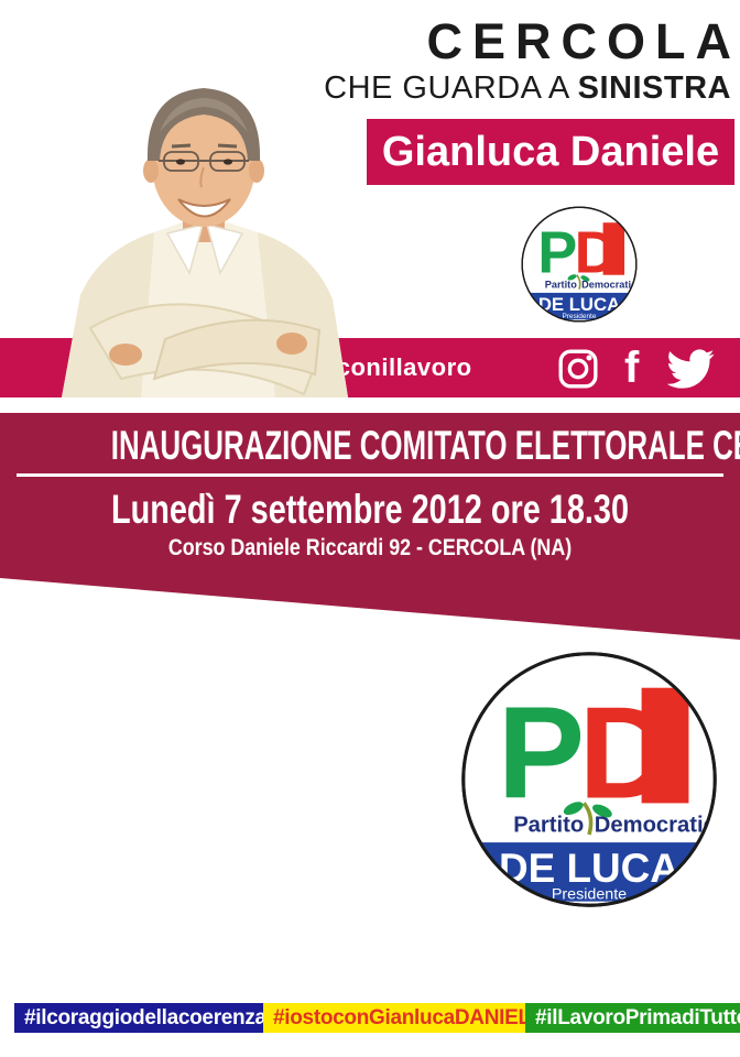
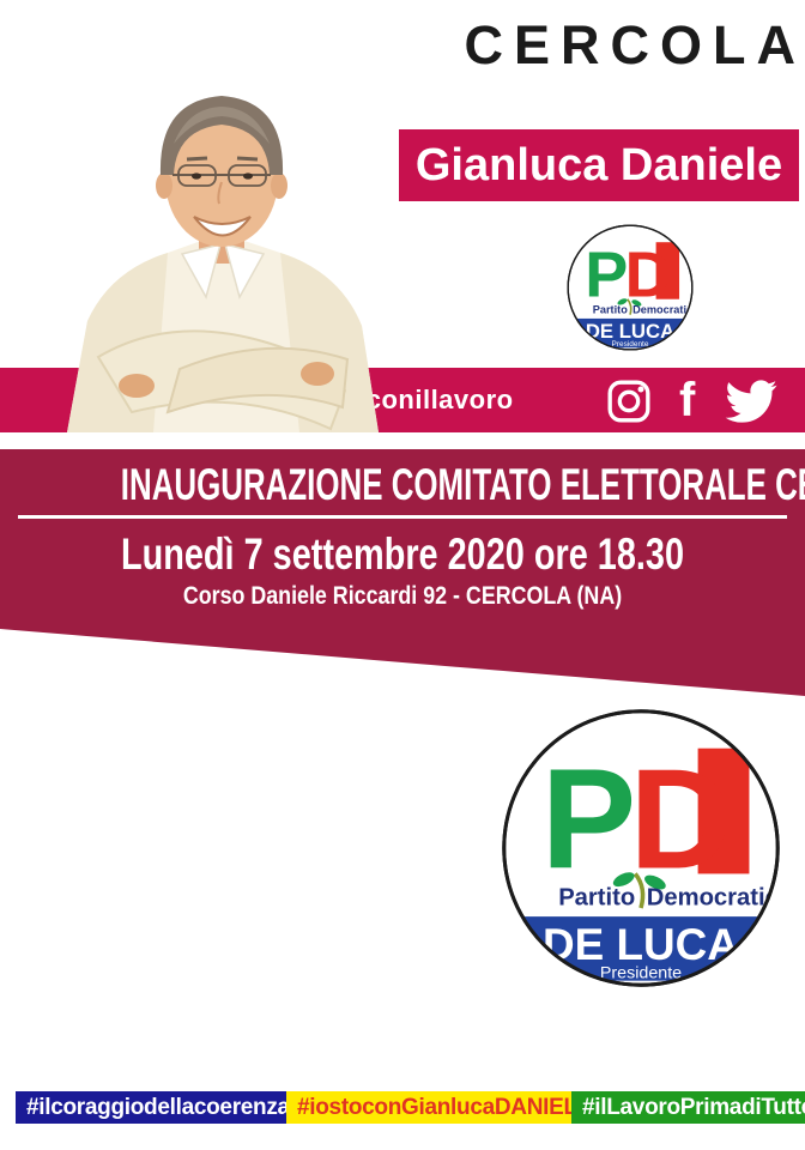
  CERCOLA
- CHE GUARDA A SINISTRA
  Gianluca Daniele
  conillavoro
  f
  P
  D
  Partito
  Democrati
  DE LUCA
  INAUGURAZIONE COMITATO ELETTORALE C
- Lunedì 7 settembre 2012 ore 18.30
+ Lunedì 7 settembre 2020 ore 18.30
  Corso Daniele Riccardi 92 - CERCOLA (NA)
  P
  D
  Partito
  Democrati
  DE LUCA
  Presidente
  #ilcoraggiodellacoerenza
  #iostoconGianlucaDANIE
  #ilLavoroPrimadiTutt
